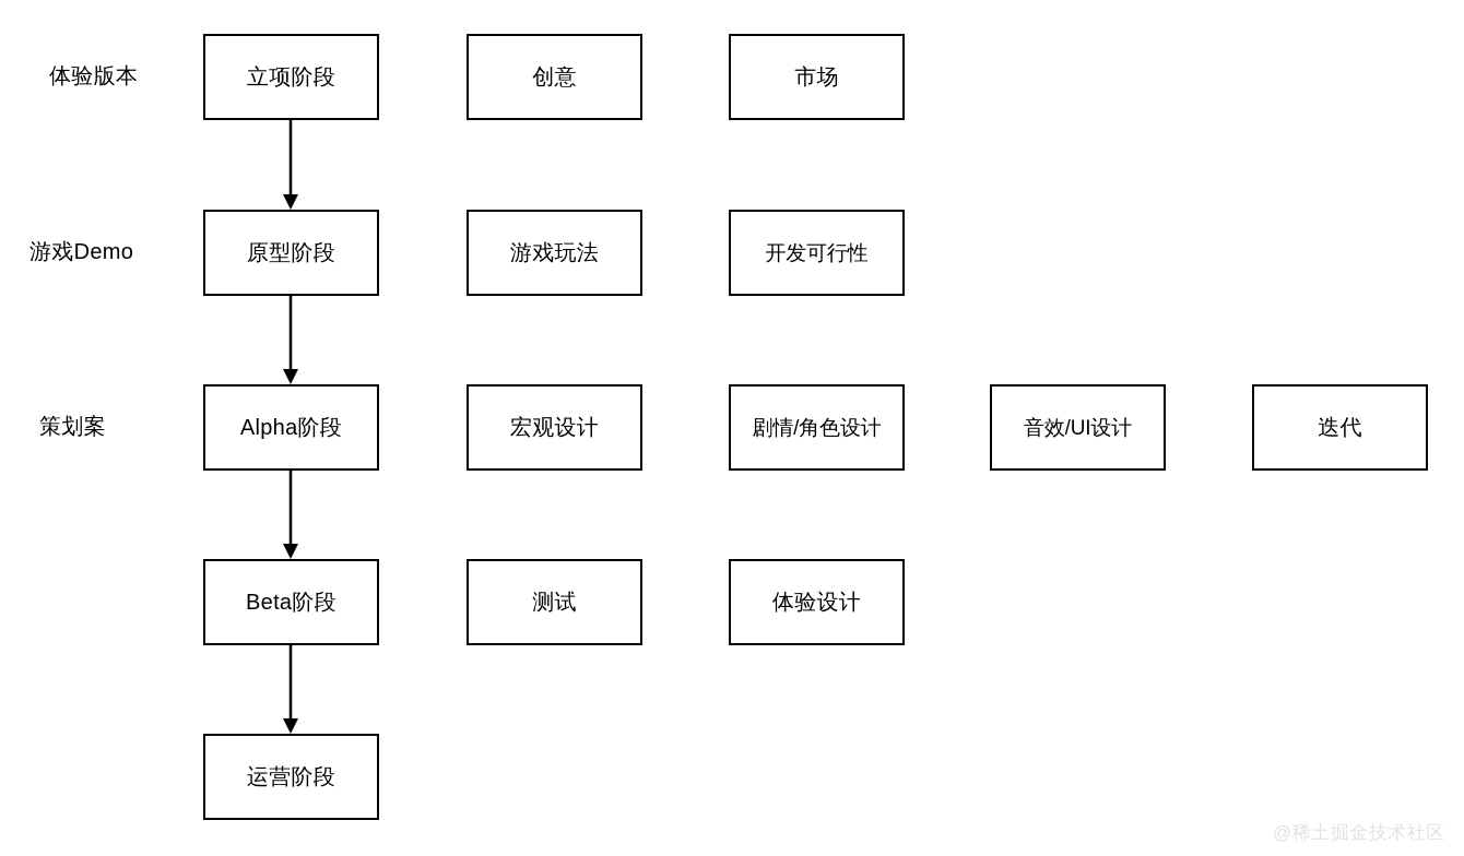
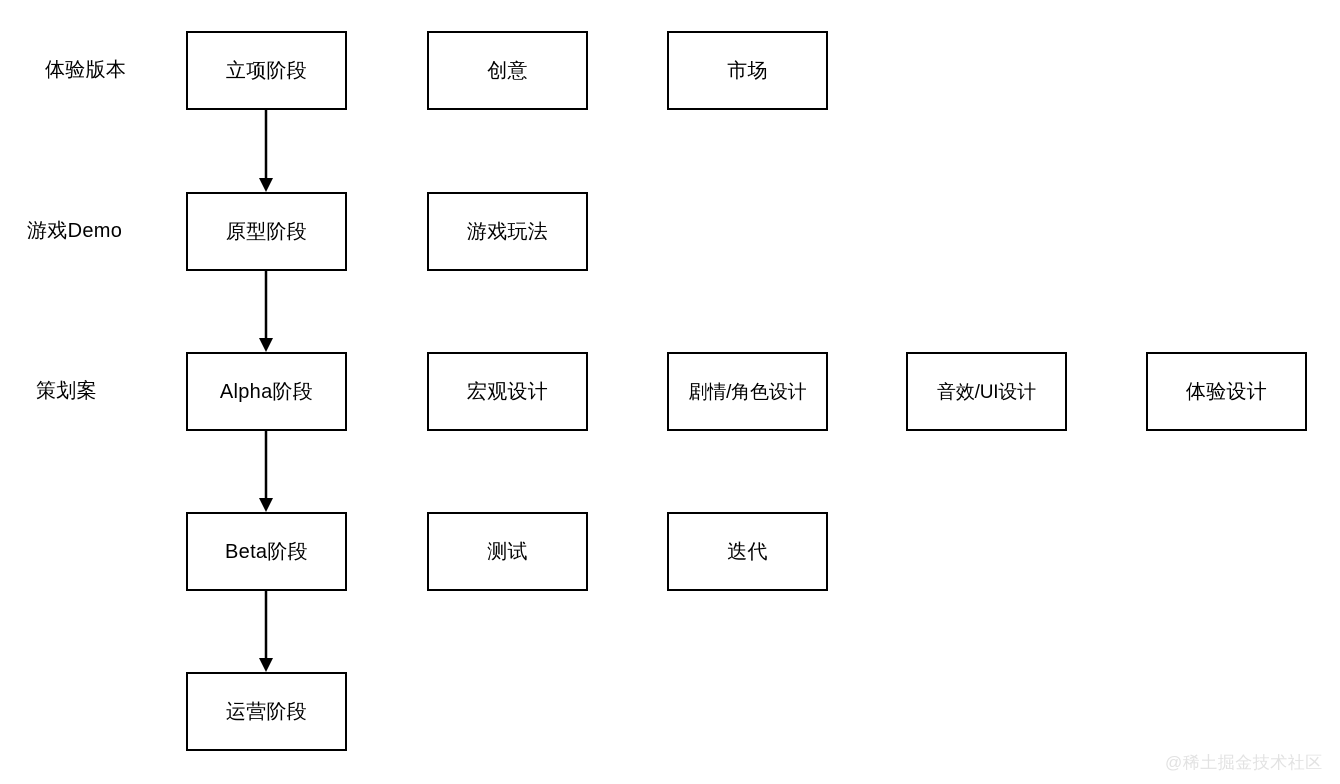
  体验版本
  游戏Demo
  策划案
  立项阶段
  创意
  市场
  原型阶段
  游戏玩法
- 开发可行性
  Alpha阶段
  宏观设计
  剧情/角色设计
  音效/UI设计
- 迭代
+ 体验设计
  Beta阶段
  测试
- 体验设计
+ 迭代
  运营阶段
  @稀土掘金技术社区
